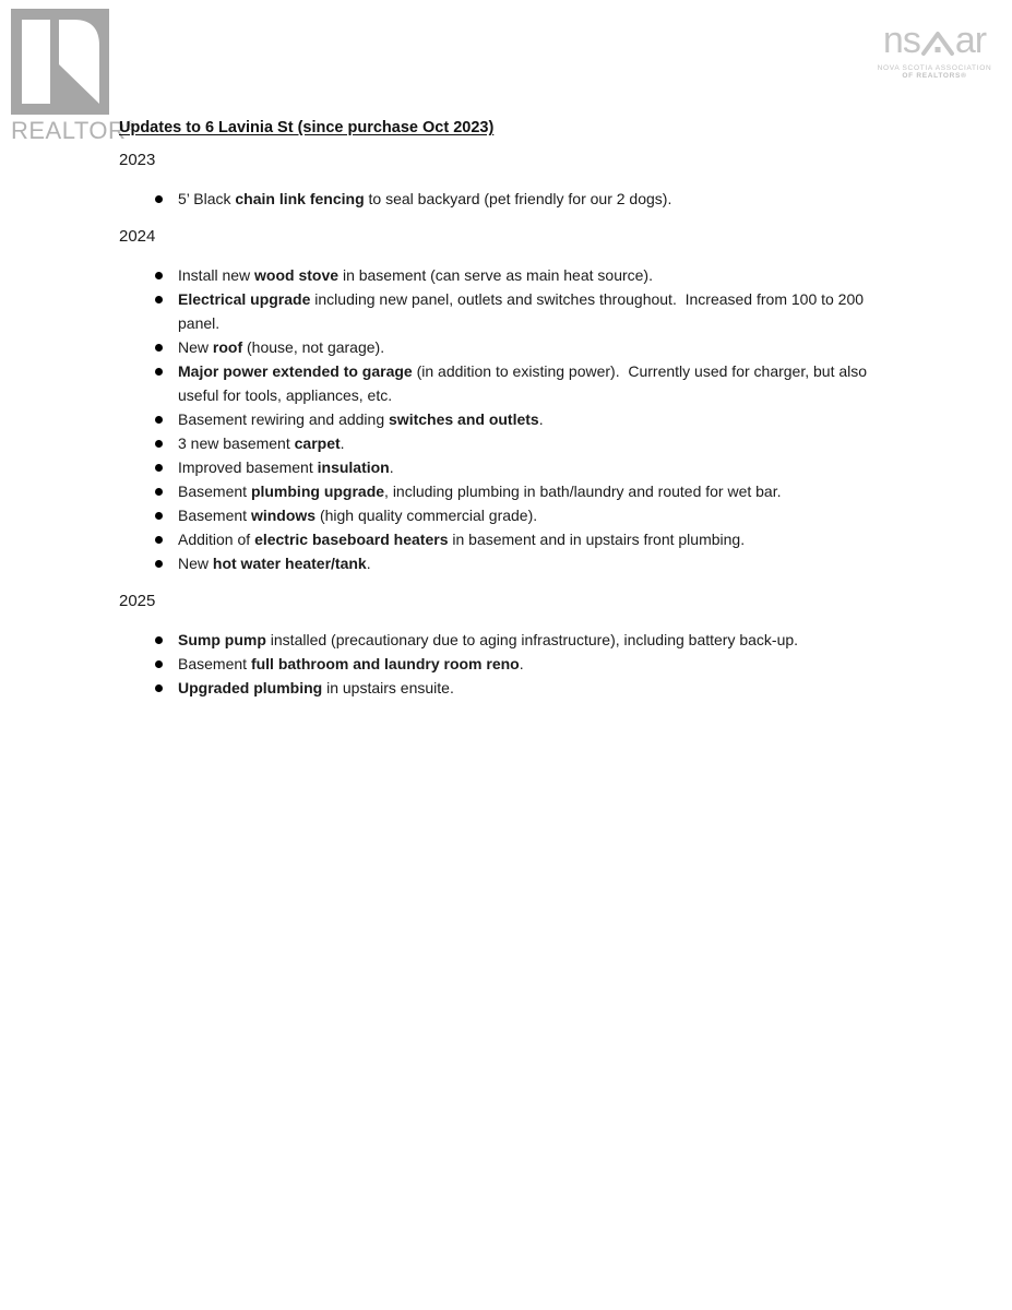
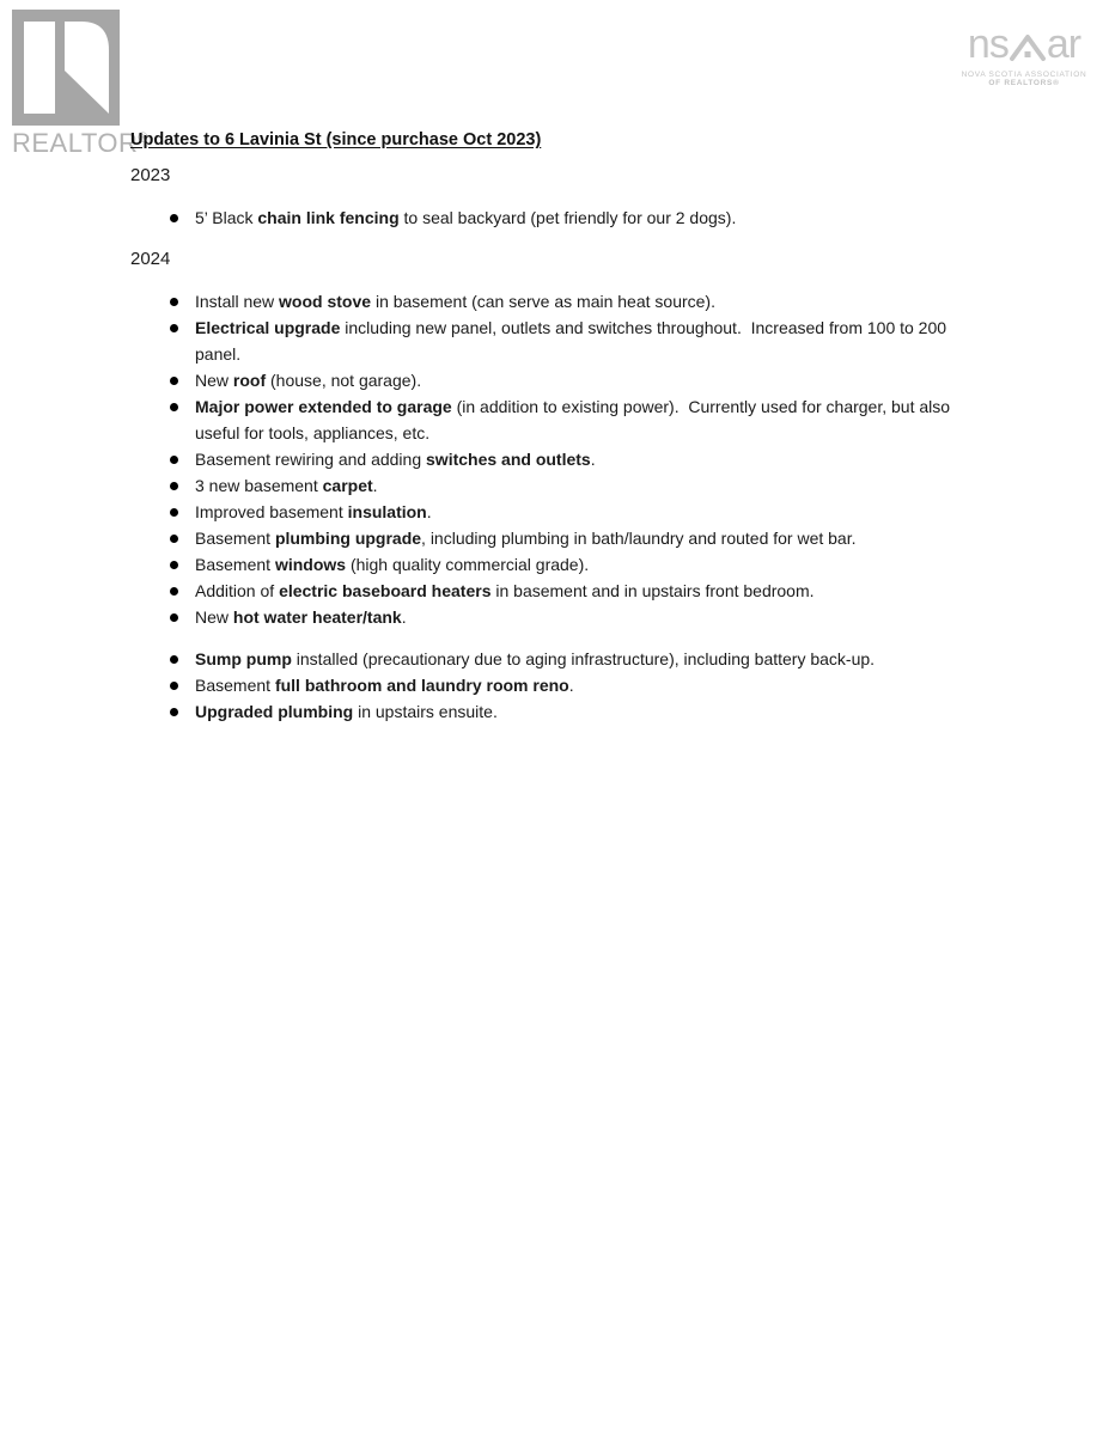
  REALTOR®
  ns
  ar
  Updates to 6 Lavinia St (since purchase Oct 2023)
  2023
  5’ Black chain link fencing to seal backyard (pet friendly for our 2 dogs).
  2024
  Install new wood stove in basement (can serve as main heat source).
  Electrical upgrade including new panel, outlets and switches throughout. Increased from 100 to 200 panel.
  New roof (house, not garage).
  Major power extended to garage (in addition to existing power). Currently used for charger, but also useful for tools, appliances, etc.
  Basement rewiring and adding switches and outlets.
  3 new basement carpet.
  Improved basement insulation.
  Basement plumbing upgrade, including plumbing in bath/laundry and routed for wet bar.
  Basement windows (high quality commercial grade).
- Addition of electric baseboard heaters in basement and in upstairs front plumbing.
+ Addition of electric baseboard heaters in basement and in upstairs front bedroom.
  New hot water heater/tank.
- 2025
  Sump pump installed (precautionary due to aging infrastructure), including battery back-up.
  Basement full bathroom and laundry room reno.
  Upgraded plumbing in upstairs ensuite.
